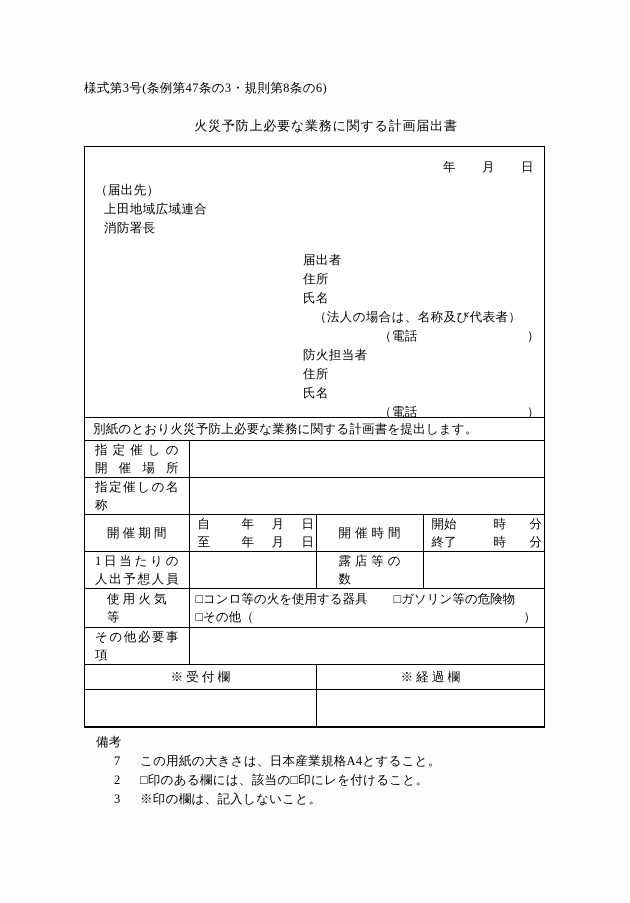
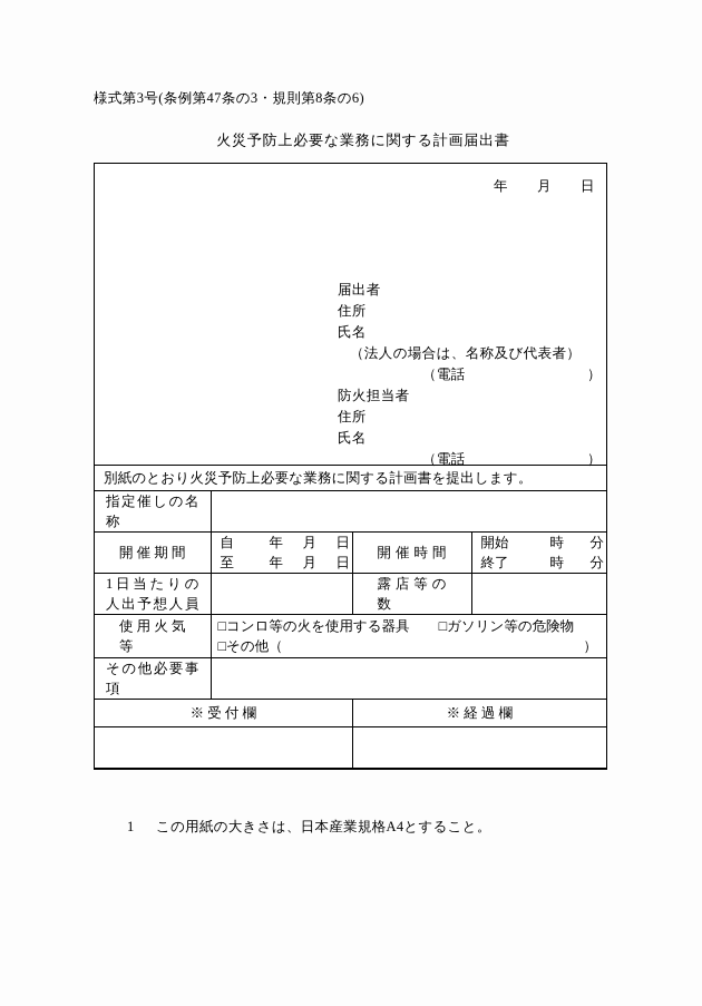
  様式第3号(条例第47条の3・規則第8条の6)
  火災予防上必要な業務に関する計画届出書
  年 月 日
- （届出先）
- 上田地域広域連合
- 消防署長
  届出者
  住所
  氏名
  （法人の場合は、名称及び代表者）
  （電話
  ）
  防火担当者
  住所
  氏名
  （電話
  ）
  別紙のとおり火災予防上必要な業務に関する計画書を提出します。
- 指定催しの 開催場所
  指定催しの名称
  開催期間	自 年 月 日 至 年 月 日	開催時間	開始 時 分 終了 時 分
  1日当たりの 人出予想人員		露店等の数
  使用火気等	□コンロ等の火を使用する器具 □ガソリン等の危険物 □その他（ ）
  その他必要事項
  ※ 受 付 欄	※ 経 過 欄
- 備考
- 7 この用紙の大きさは、日本産業規格A4とすること。
+ 1 この用紙の大きさは、日本産業規格A4とすること。
- 2 □印のある欄には、該当の□印にレを付けること。
- 3 ※印の欄は、記入しないこと。
